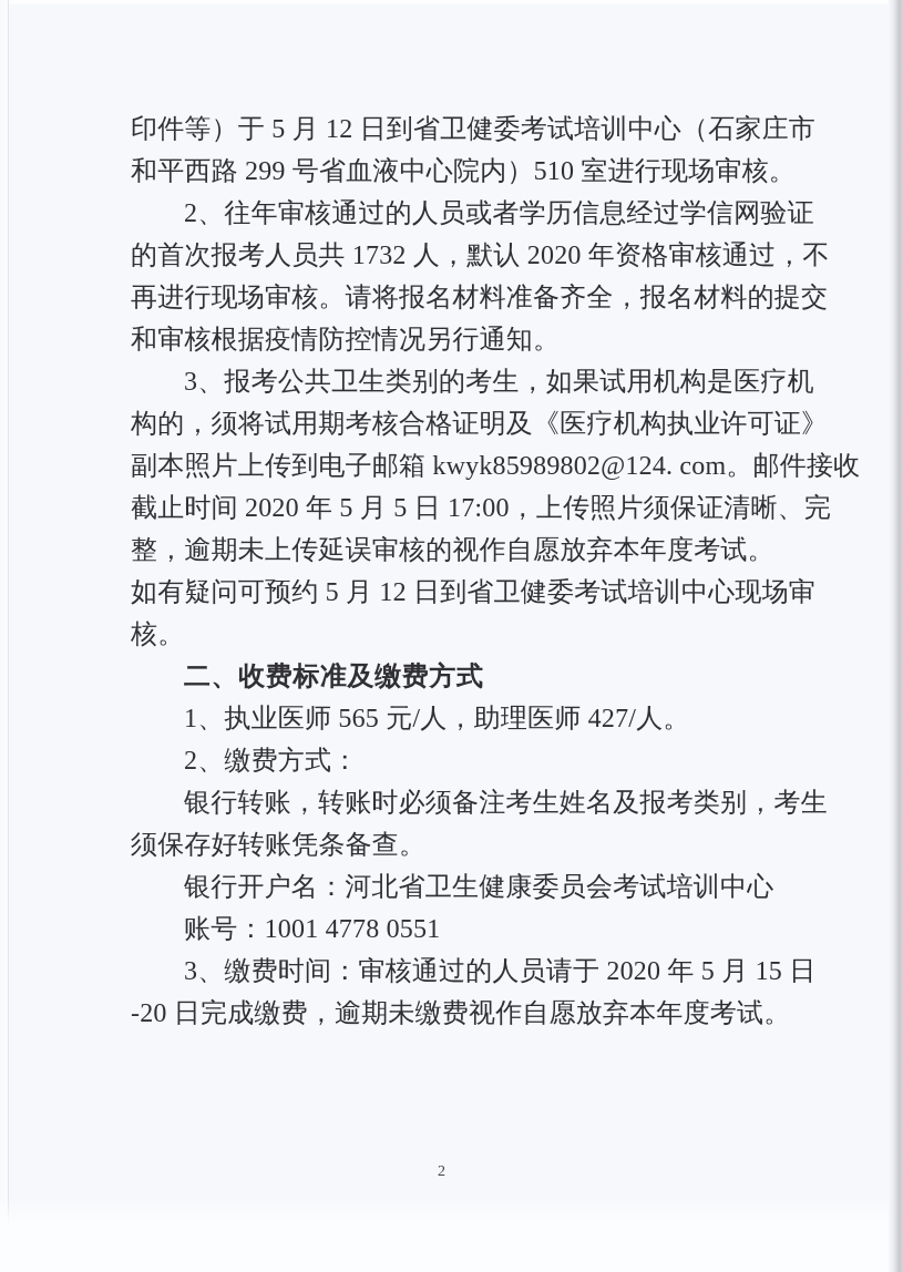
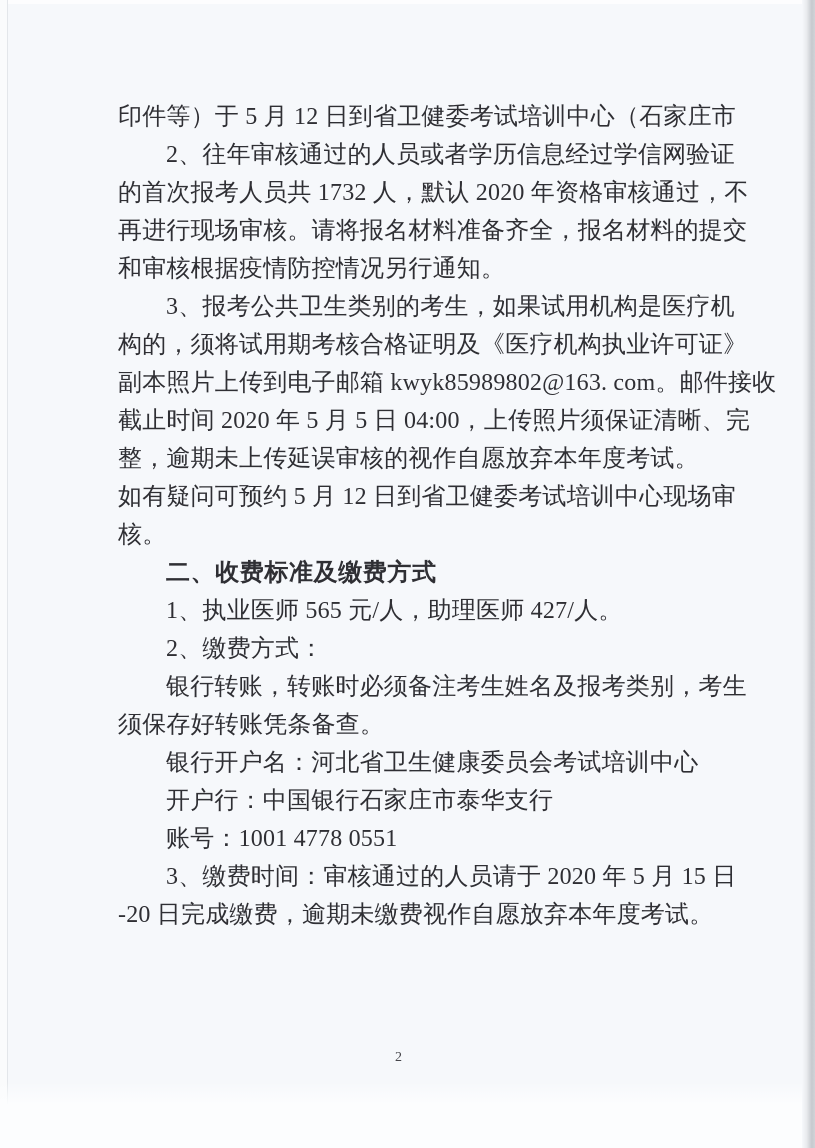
  印件等）于 5 月 12 日到省卫健委考试培训中心（石家庄市
- 和平西路 299 号省血液中心院内）510 室进行现场审核。
  2、往年审核通过的人员或者学历信息经过学信网验证
  的首次报考人员共 1732 人，默认 2020 年资格审核通过，不
  再进行现场审核。请将报名材料准备齐全，报名材料的提交
  和审核根据疫情防控情况另行通知。
  3、报考公共卫生类别的考生，如果试用机构是医疗机
  构的，须将试用期考核合格证明及《医疗机构执业许可证》
- 副本照片上传到电子邮箱 kwyk85989802@124. com。邮件接收
+ 副本照片上传到电子邮箱 kwyk85989802@163. com。邮件接收
- 截止时间 2020 年 5 月 5 日 17:00，上传照片须保证清晰、完
+ 截止时间 2020 年 5 月 5 日 04:00，上传照片须保证清晰、完
  整，逾期未上传延误审核的视作自愿放弃本年度考试。
  如有疑问可预约 5 月 12 日到省卫健委考试培训中心现场审
  核。
  二、收费标准及缴费方式
  1、执业医师 565 元/人，助理医师 427/人。
  2、缴费方式：
  银行转账，转账时必须备注考生姓名及报考类别，考生
  须保存好转账凭条备查。
  银行开户名：河北省卫生健康委员会考试培训中心
+ 开户行：中国银行石家庄市泰华支行
  账号：1001 4778 0551
  3、缴费时间：审核通过的人员请于 2020 年 5 月 15 日
  -20 日完成缴费，逾期未缴费视作自愿放弃本年度考试。
  2
